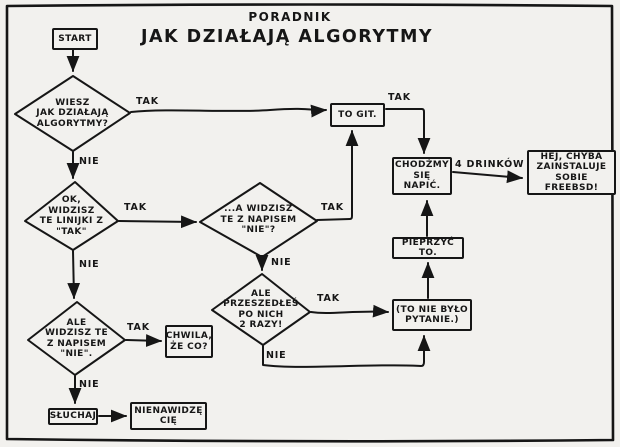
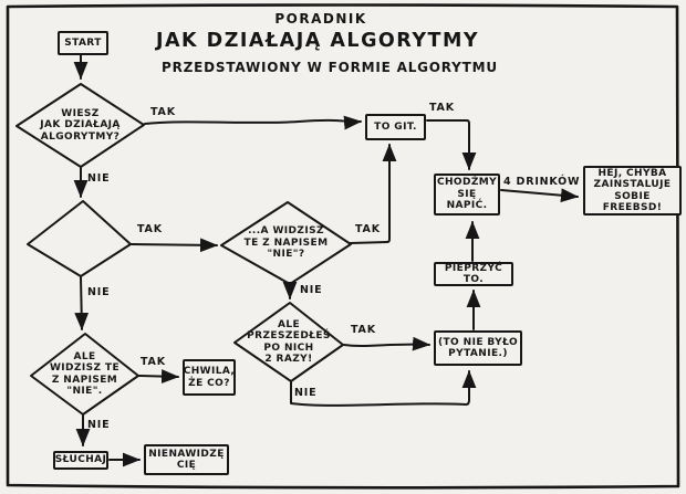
  PORADNIK
  JAK DZIAŁAJĄ ALGORYTMY
+ PRZEDSTAWIONY W FORMIE ALGORYTMU
  START
  TO GIT.
  CHODŹMY
  SIĘ NAPIĆ.
  HEJ, CHYBA
  ZAINSTALUJE
  SOBIE FREEBSD!
  (TO NIE BYŁO
  PYTANIE.)
  PIEPRZYĆ TO.
  CHWILA,
  ŻE CO?
  SŁUCHAJ
  NIENAWIDZĘ
  CIĘ
  WIESZ
  JAK DZIAŁAJĄ
  ALGORYTMY?
- OK,
- WIDZISZ
- TE LINIJKI Z
- "TAK"
  ...A WIDZISZ
  TE Z NAPISEM
  "NIE"?
  ALE
  PRZESZEDŁEŚ
  PO NICH
  2 RAZY!
  ALE
  WIDZISZ TE
  Z NAPISEM
  "NIE".
  TAK
  TAK
  4 DRINKÓW
  NIE
  TAK
  TAK
  NIE
  TAK
  NIE
  NIE
  TAK
  NIE
